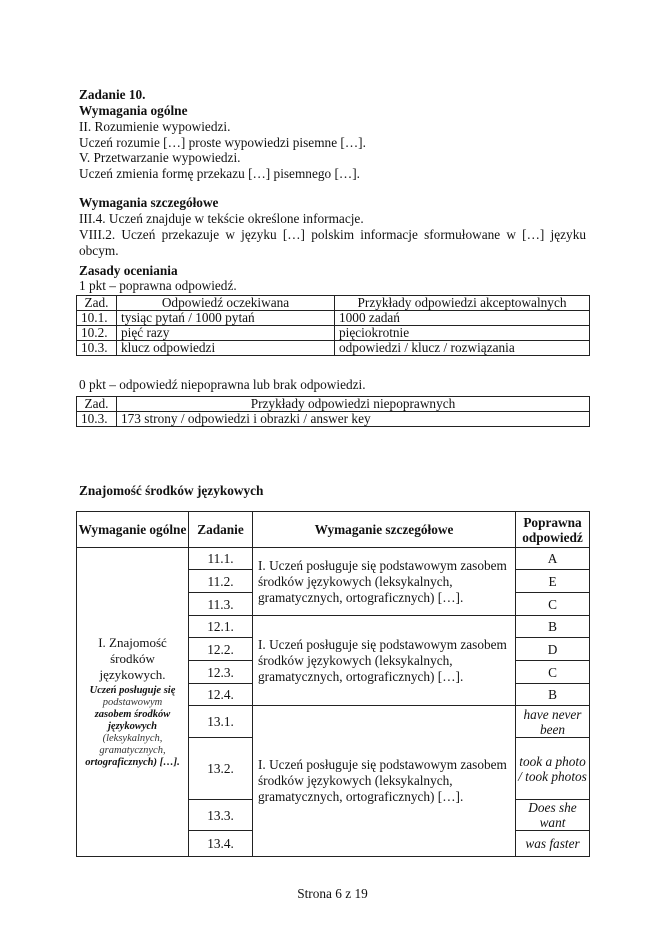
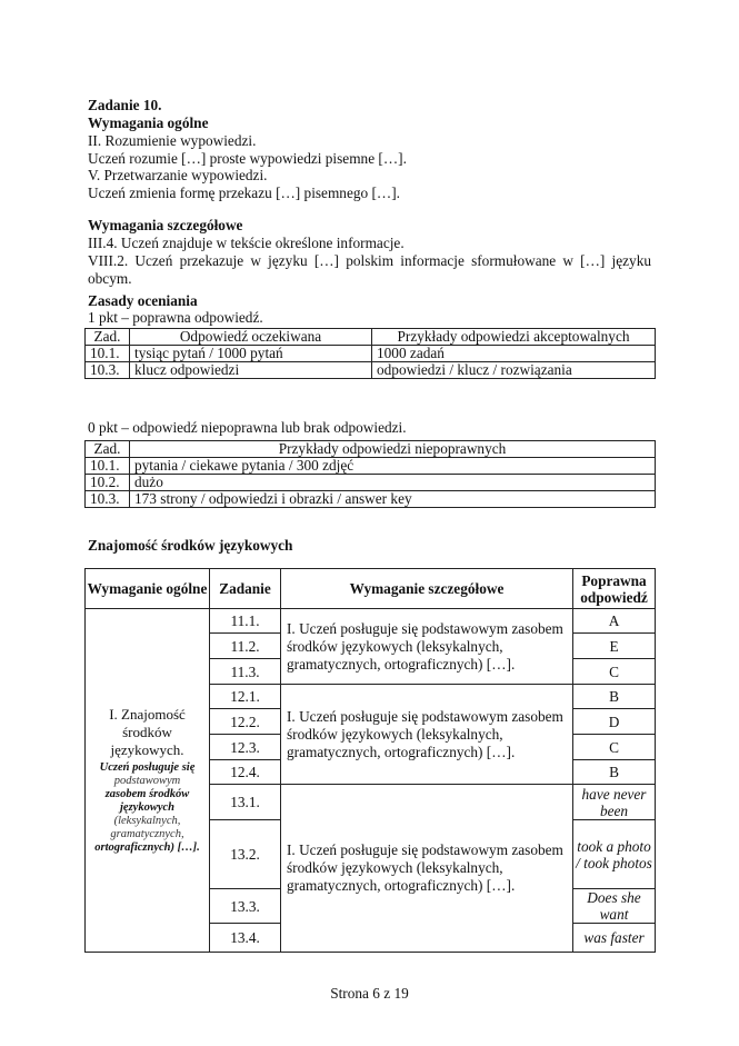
  Zadanie 10.
  Wymagania ogólne
  II. Rozumienie wypowiedzi.
  Uczeń rozumie […] proste wypowiedzi pisemne […].
  V. Przetwarzanie wypowiedzi.
  Uczeń zmienia formę przekazu […] pisemnego […].
  Wymagania szczegółowe
  III.4. Uczeń znajduje w tekście określone informacje.
  VIII.2. Uczeń przekazuje w języku […] polskim informacje sformułowane w […] języku
  obcym.
  Zasady oceniania
  1 pkt – poprawna odpowiedź.
  Zad.	Odpowiedź oczekiwana	Przykłady odpowiedzi akceptowalnych
  10.1.	tysiąc pytań / 1000 pytań	1000 zadań
- 10.2.	pięć razy	pięciokrotnie
  10.3.	klucz odpowiedzi	odpowiedzi / klucz / rozwiązania
  0 pkt – odpowiedź niepoprawna lub brak odpowiedzi.
  Zad.	Przykłady odpowiedzi niepoprawnych
+ 10.1.	pytania / ciekawe pytania / 300 zdjęć
+ 10.2.	dużo
  10.3.	173 strony / odpowiedzi i obrazki / answer key
  Znajomość środków językowych
  Wymaganie ogólne	Zadanie	Wymaganie szczegółowe	Poprawna odpowiedź
  I. Znajomość środków językowych. Uczeń posługuje się podstawowym zasobem środków językowych (leksykalnych, gramatycznych, ortograficznych) […].	11.1.	I. Uczeń posługuje się podstawowym zasobem środków językowych (leksykalnych, gramatycznych, ortograficznych) […].	A
  11.2.	E
  11.3.	C
  12.1.	I. Uczeń posługuje się podstawowym zasobem środków językowych (leksykalnych, gramatycznych, ortograficznych) […].	B
  12.2.	D
  12.3.	C
  12.4.	B
  13.1.	I. Uczeń posługuje się podstawowym zasobem środków językowych (leksykalnych, gramatycznych, ortograficznych) […].	have never been
  13.2.	took a photo / took photos
  13.3.	Does she want
  13.4.	was faster
  Strona 6 z 19
